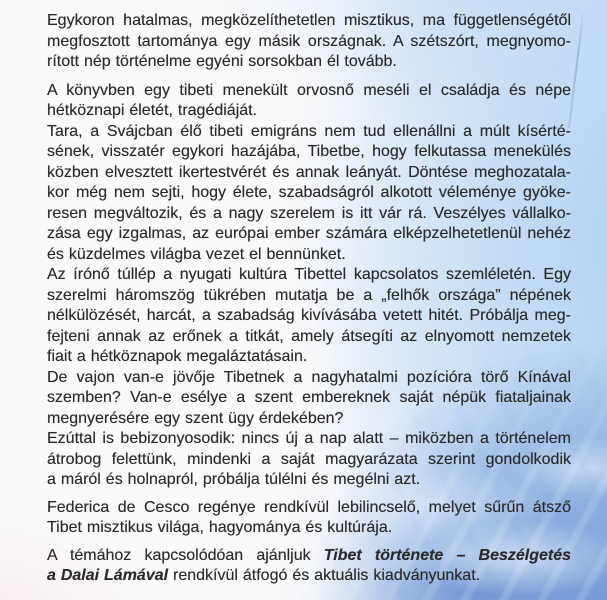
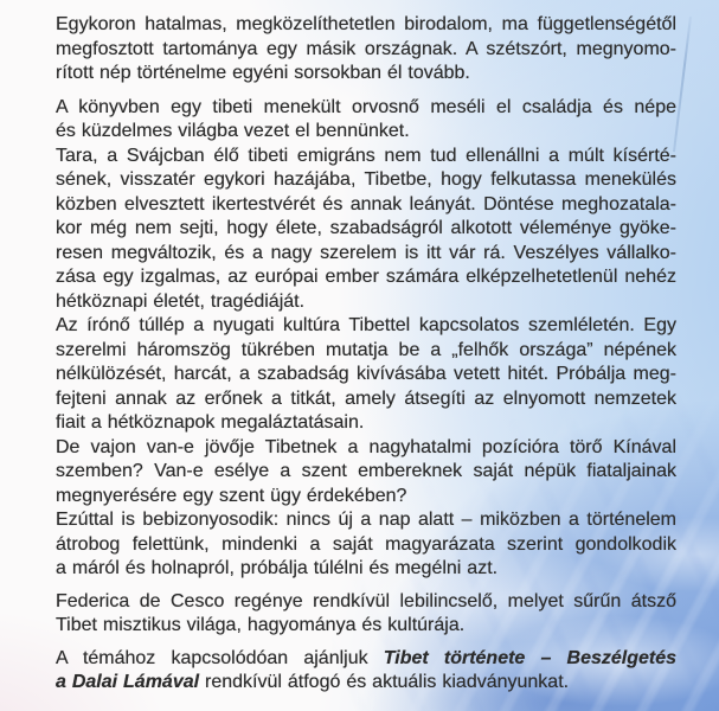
- Egykoron hatalmas, megközelíthetetlen misztikus, ma függetlenségétől
+ Egykoron hatalmas, megközelíthetetlen birodalom, ma függetlenségétől
  megfosztott tartománya egy másik országnak. A szétszórt, megnyomo-
  rított nép történelme egyéni sorsokban él tovább.
  A könyvben egy tibeti menekült orvosnő meséli el családja és népe
- hétköznapi életét, tragédiáját.
+ és küzdelmes világba vezet el bennünket.
  Tara, a Svájcban élő tibeti emigráns nem tud ellenállni a múlt kísérté-
  sének, visszatér egykori hazájába, Tibetbe, hogy felkutassa menekülés
  közben elvesztett ikertestvérét és annak leányát. Döntése meghozatala-
  kor még nem sejti, hogy élete, szabadságról alkotott véleménye gyöke-
  resen megváltozik, és a nagy szerelem is itt vár rá. Veszélyes vállalko-
  zása egy izgalmas, az európai ember számára elképzelhetetlenül nehéz
- és küzdelmes világba vezet el bennünket.
+ hétköznapi életét, tragédiáját.
  Az írónő túllép a nyugati kultúra Tibettel kapcsolatos szemléletén. Egy
  szerelmi háromszög tükrében mutatja be a „felhők országa” népének
  nélkülözését, harcát, a szabadság kivívásába vetett hitét. Próbálja meg-
  fejteni annak az erőnek a titkát, amely átsegíti az elnyomott nemzetek
  fiait a hétköznapok megaláztatásain.
  De vajon van-e jövője Tibetnek a nagyhatalmi pozícióra törő Kínával
  szemben? Van-e esélye a szent embereknek saját népük fiataljainak
  megnyerésére egy szent ügy érdekében?
  Ezúttal is bebizonyosodik: nincs új a nap alatt – miközben a történelem
  átrobog felettünk, mindenki a saját magyarázata szerint gondolkodik
  a máról és holnapról, próbálja túlélni és megélni azt.
  Federica de Cesco regénye rendkívül lebilincselő, melyet sűrűn átsző
  Tibet misztikus világa, hagyománya és kultúrája.
  A témához kapcsolódóan ajánljuk Tibet története – Beszélgetés
  a Dalai Lámával rendkívül átfogó és aktuális kiadványunkat.
